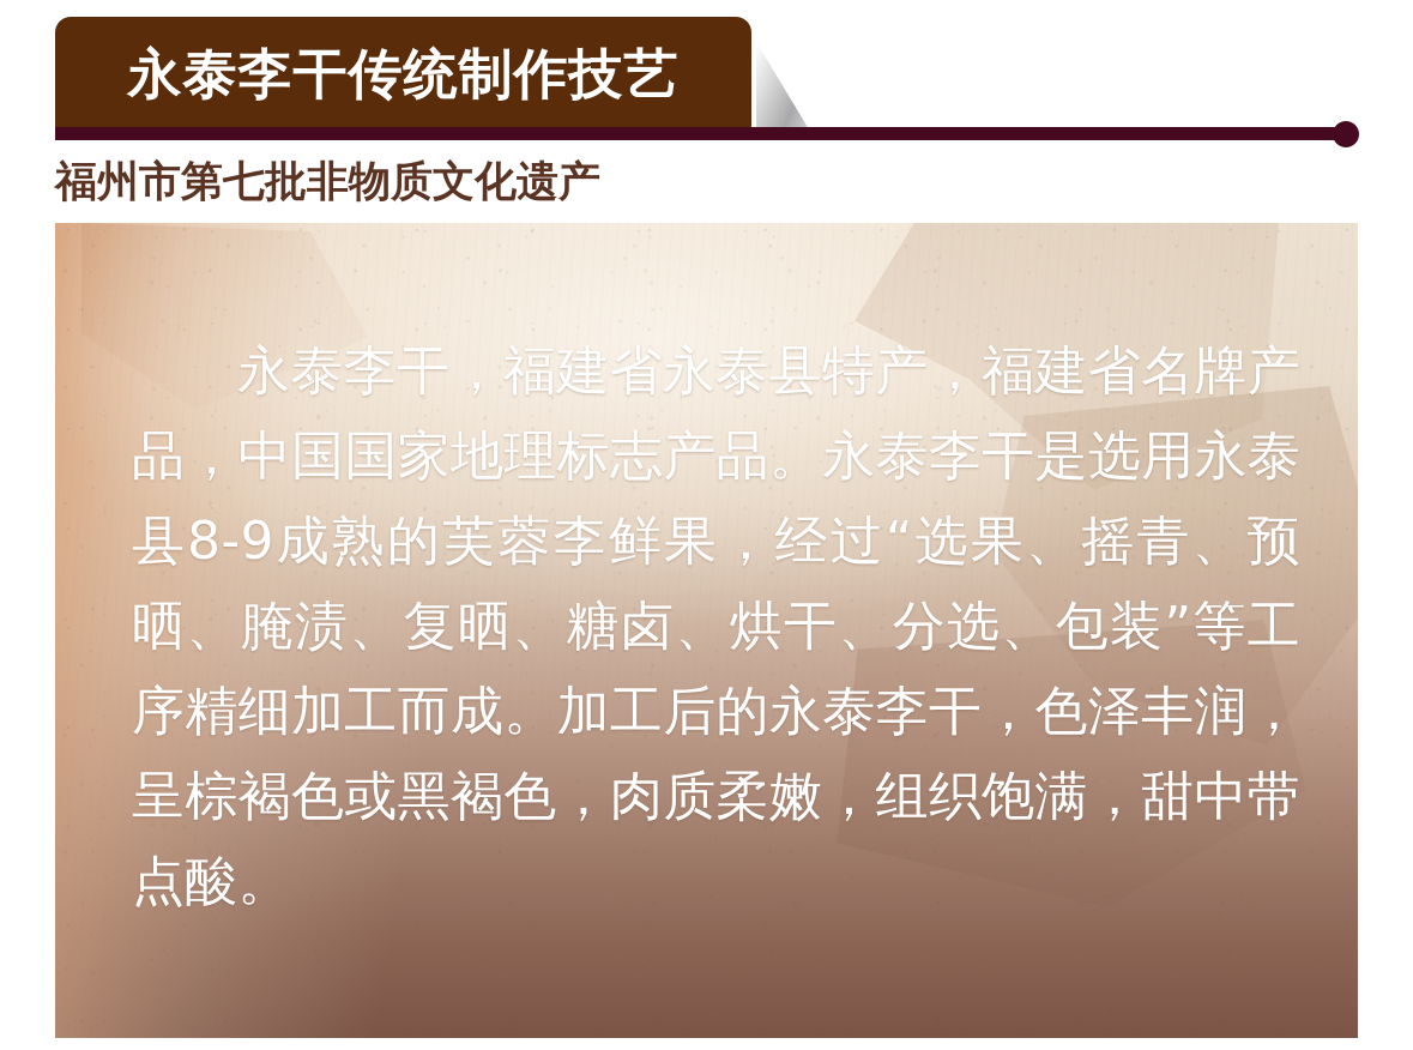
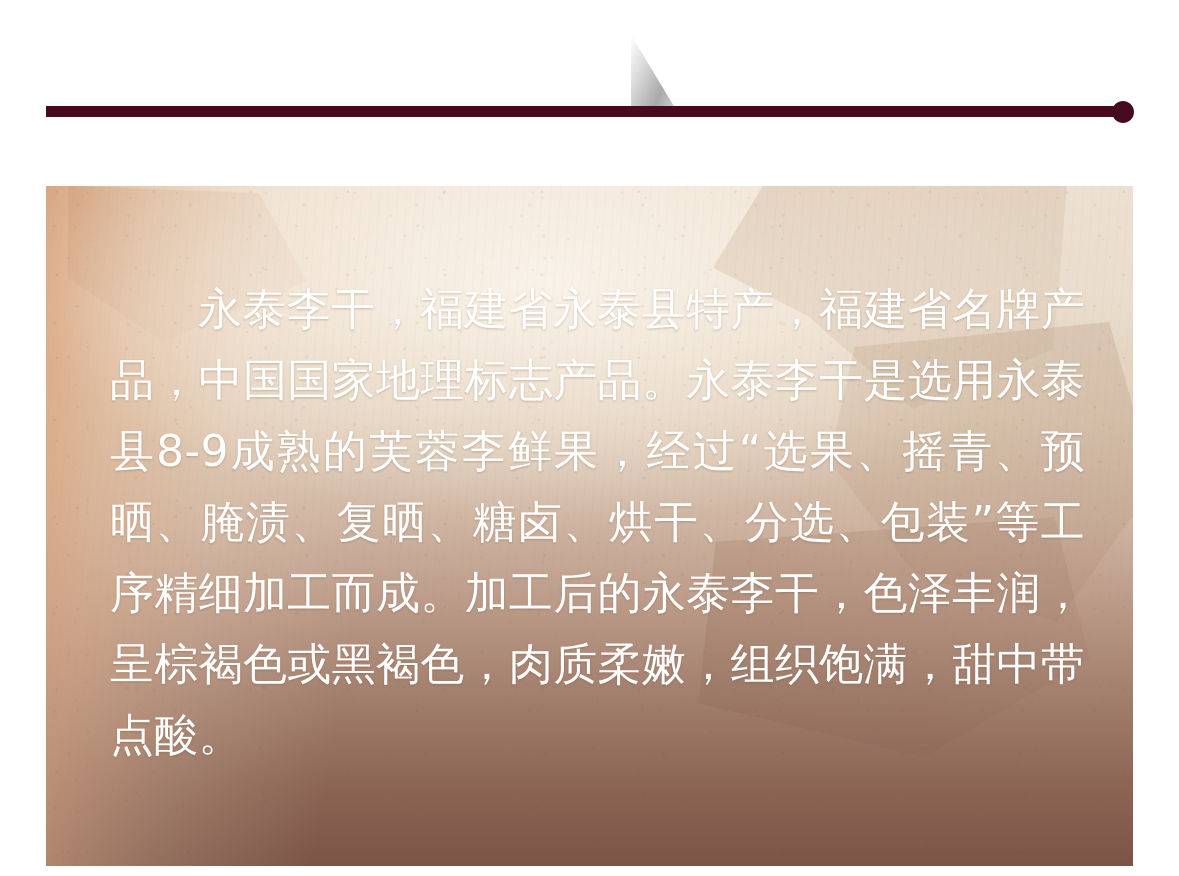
- 永泰李干传统制作技艺
- 福州市第七批非物质文化遗产
  永泰李干，福建省永泰县特产，福建省名牌产品，中国国家地理标志产品。永泰李干是选用永泰县8-9成熟的芙蓉李鲜果，经过“选果、摇青、预晒、腌渍、复晒、糖卤、烘干、分选、包装”等工序精细加工而成。加工后的永泰李干，色泽丰润，呈棕褐色或黑褐色，肉质柔嫩，组织饱满，甜中带点酸。
